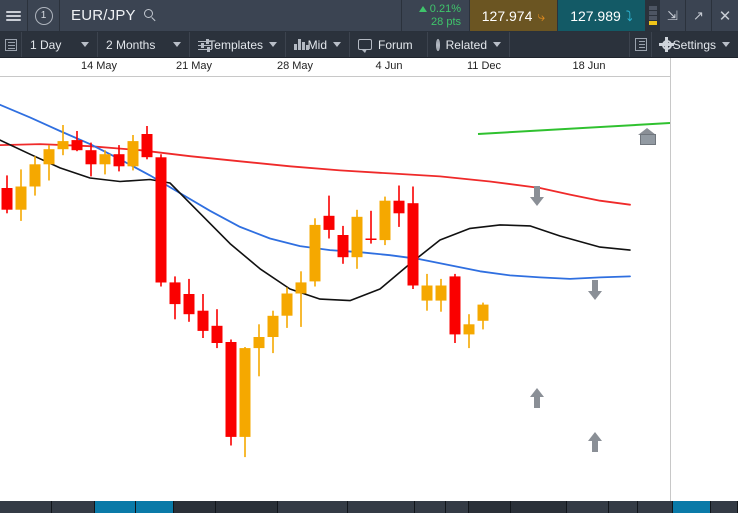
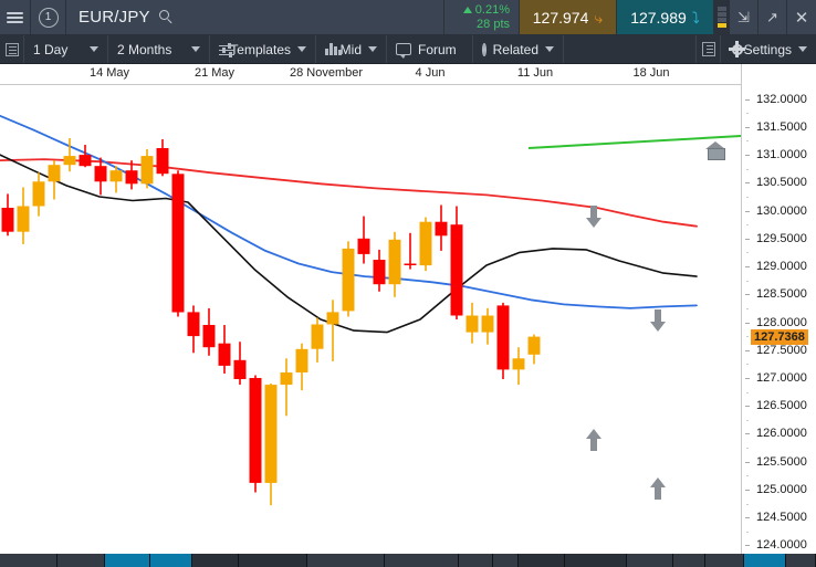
  1
  EUR/JPY
  0.21%
  28 pts
  127.974
  ⤷
  127.989
  ⤵
  ⇲
  ↗
  ✕
  1 Day
  2 Months
  emplates
  Mid
  Forum
  Related
  Settings
  14 May
  21 May
- 28 May
+ 28 November
  4 Jun
- 11 Dec
+ 11 Jun
  18 Jun
+ 132.0000
+ 131.5000
+ 131.0000
+ 130.5000
+ 130.0000
+ 129.5000
+ 129.0000
+ 128.5000
+ 128.0000
+ 127.5000
+ 127.0000
+ 126.5000
+ 126.0000
+ 125.5000
+ 125.0000
+ 124.5000
+ 124.0000
+ 127.7368
